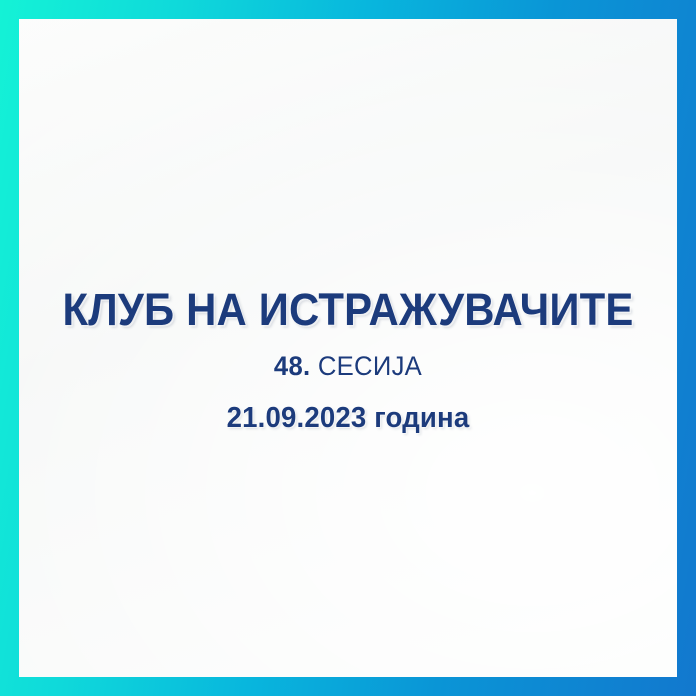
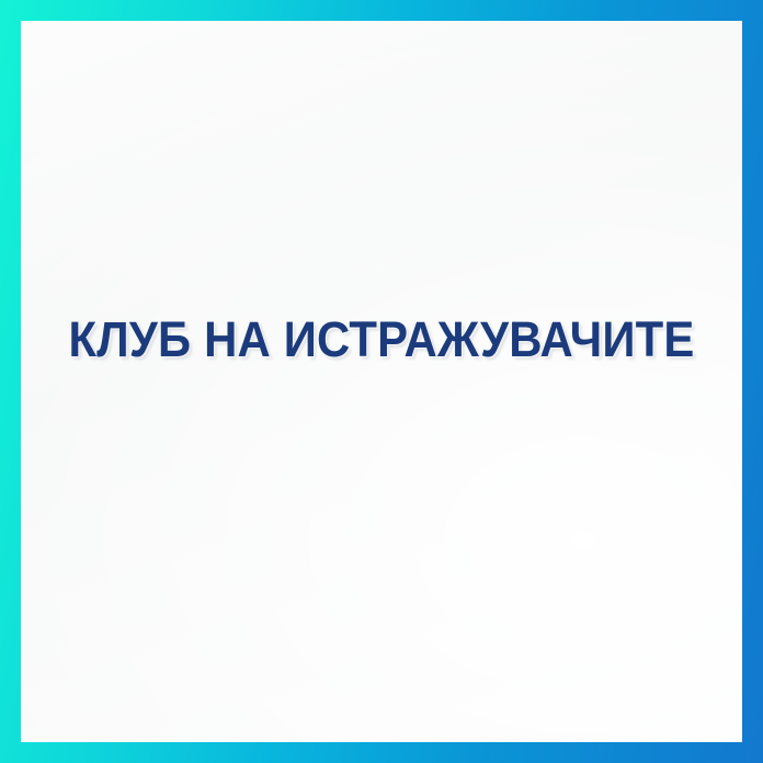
  КЛУБ НА ИСТРАЖУВАЧИТЕ
- 48. СЕСИЈА
- 21.09.2023 година
